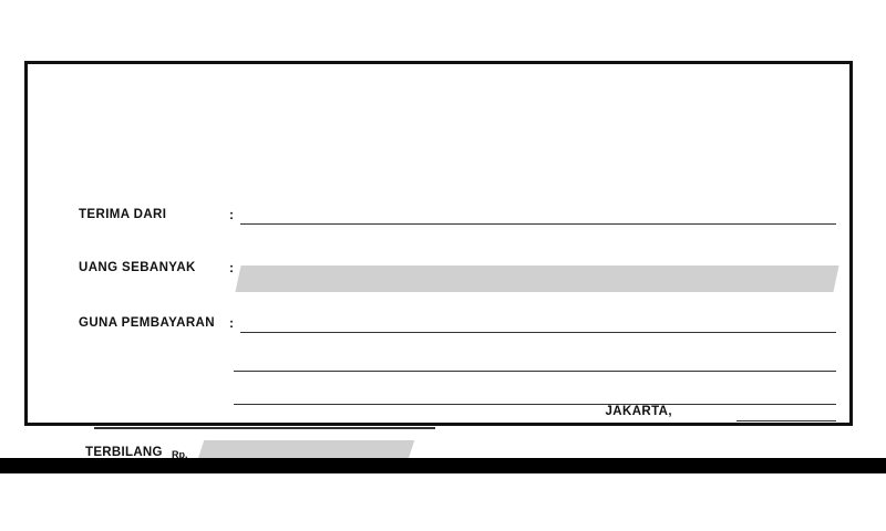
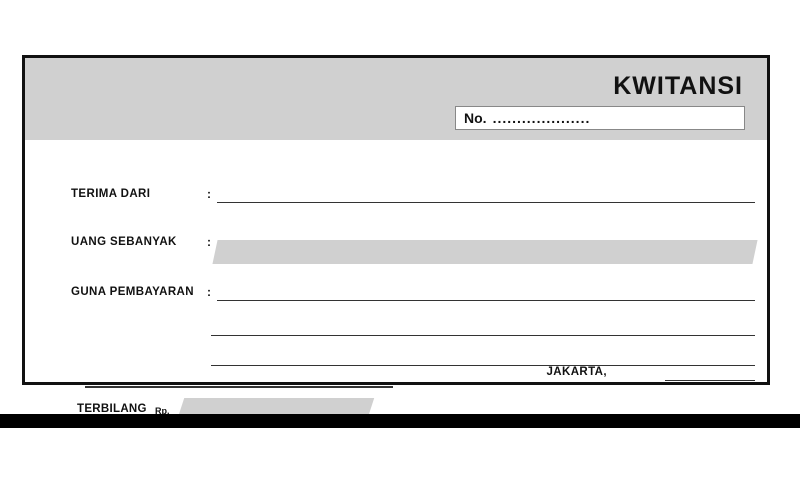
+ KWITANSI
+ No.
+ ....................
  TERIMA DARI
  :
  UANG SEBANYAK
  :
  GUNA PEMBAYARAN
  :
  JAKARTA,
  TERBILANG
  Rp.
